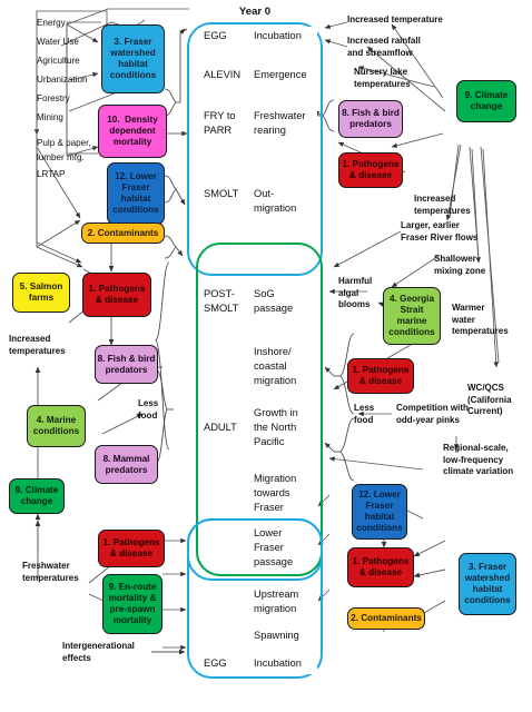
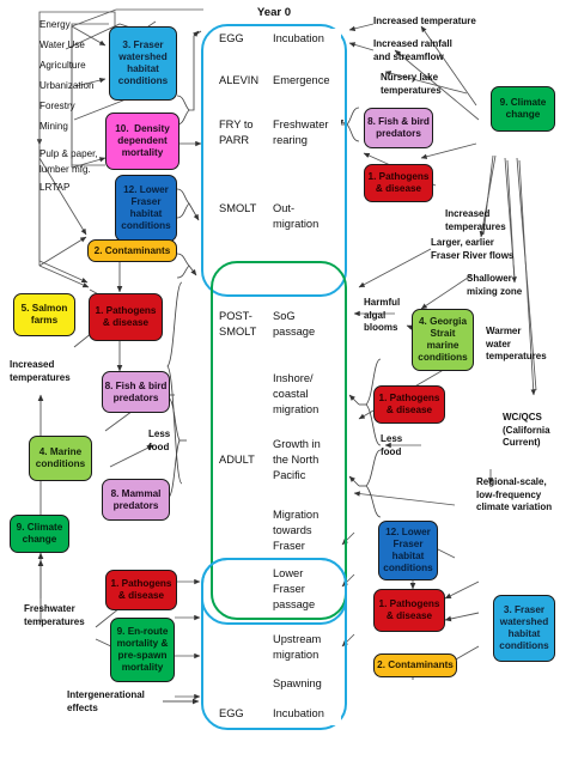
  Year 0
  Energy
  Water Use
  Agriculture
  Urbanization
  Forestry
  Mining
  Pulp & paper,
  lumber mfg.
  LRTAP
  EGG
  Incubation
  ALEVIN
  Emergence
  FRY to
  PARR
  Freshwater
  rearing
  SMOLT
  Out-
  migration
  POST-
  SMOLT
  SoG
  passage
  Inshore/
  coastal
  migration
  ADULT
  Growth in
  the North
  Pacific
  Migration
  towards
  Fraser
  Lower
  Fraser
  passage
  Upstream
  migration
  Spawning
  EGG
  Incubation
  3. Fraser
  watershed
  habitat
  conditions
  10. Density
  dependent
  mortality
  12. Lower
  Fraser
  habitat
  conditions
  2. Contaminants
  5. Salmon
  farms
  1. Pathogens
  & disease
  8. Fish & bird
  predators
  4. Marine
  conditions
  8. Mammal
  predators
  9. Climate
  change
  1. Pathogens
  & disease
  9. En-route
  mortality &
  pre-spawn
  mortality
  8. Fish & bird
  predators
  1. Pathogens
  & disease
  9. Climate
  change
  4. Georgia
  Strait
  marine
  conditions
  1. Pathogens
  & disease
  12. Lower
  Fraser
  habitat
  conditions
  1. Pathogens
  & disease
  3. Fraser
  watershed
  habitat
  conditions
  2. Contaminants
  Increased temperature
  Increased rainfall
  and streamflow
  Nursery lake
  temperatures
  Increased
  temperatures
  Larger, earlier
  Fraser River flows
  Shallower
  mixing zone
  Harmful
  algal
  blooms
  Warmer
  water
  temperatures
  WC/QCS
  (California
  Current)
- Competition with
- odd-year pinks
  Less
  food
  Regional-scale,
  low-frequency
  climate variation
  Increased
  temperatures
  Less
  food
  Freshwater
  temperatures
  Intergenerational
  effects
